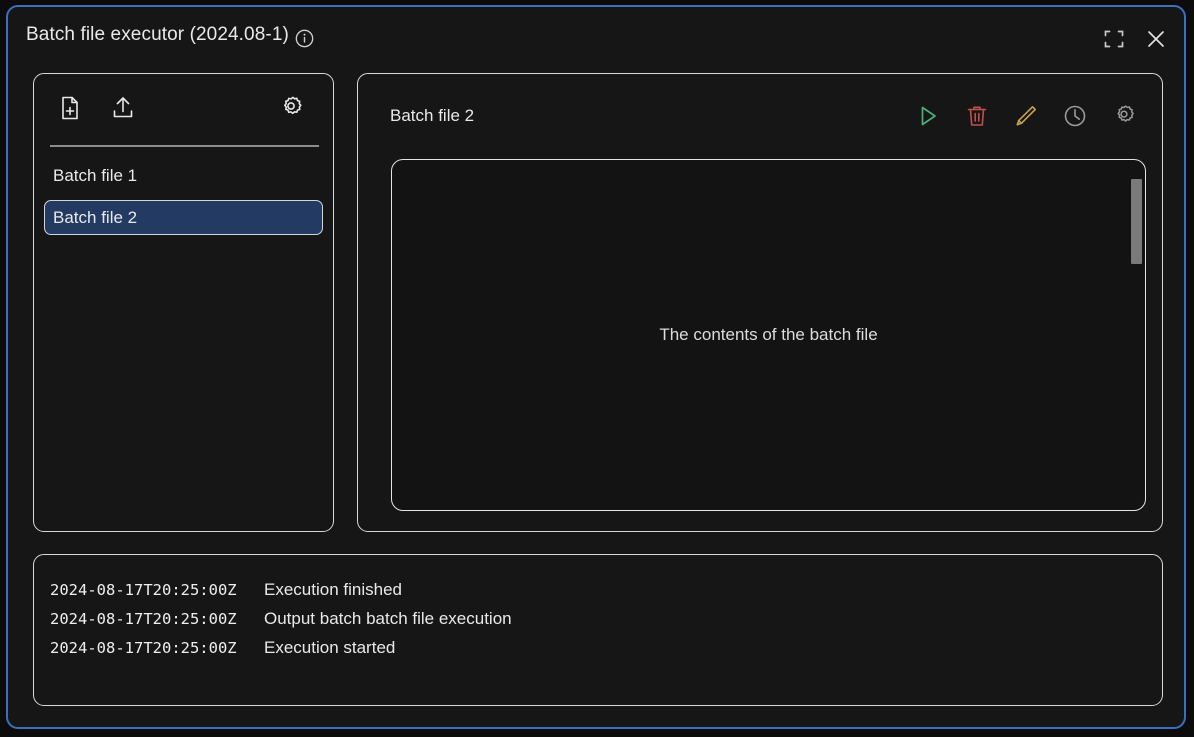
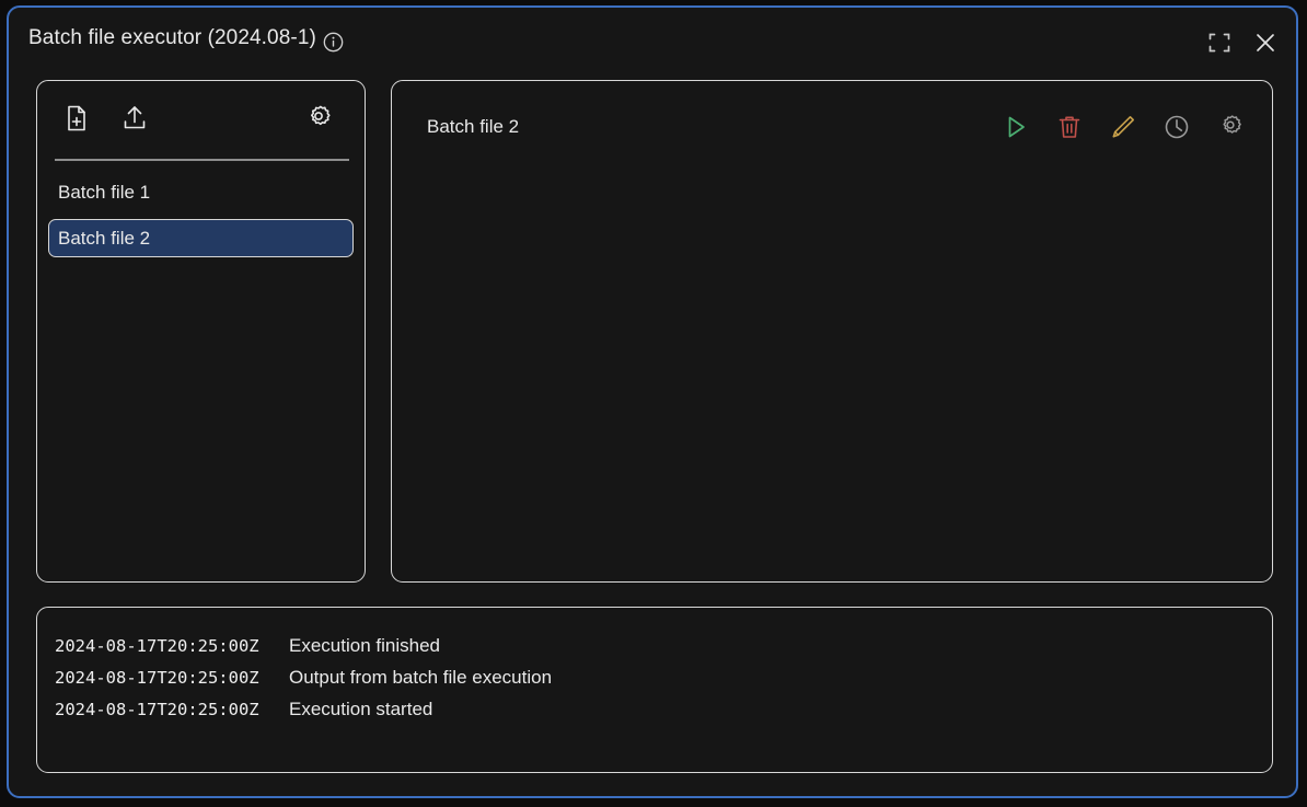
  Batch file executor (2024.08-1)
  Batch file 1
  Batch file 2
  Batch file 2
- The contents of the batch file
  2024-08-17T20:25:00Z
  Execution finished
  2024-08-17T20:25:00Z
- Output batch batch file execution
+ Output from batch file execution
  2024-08-17T20:25:00Z
  Execution started
